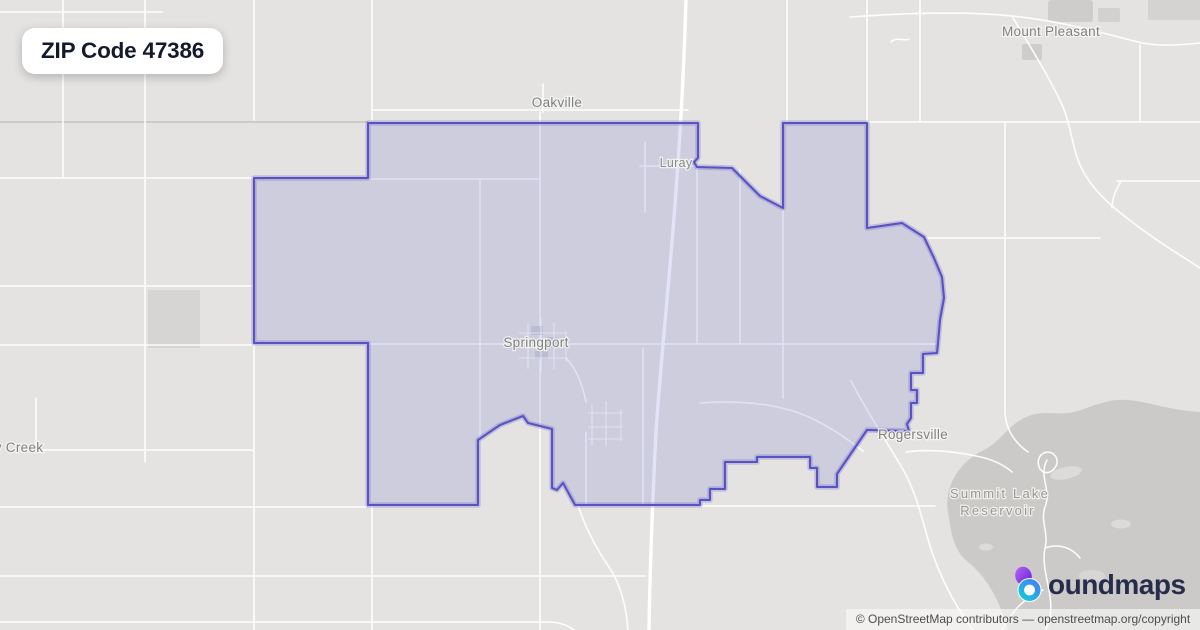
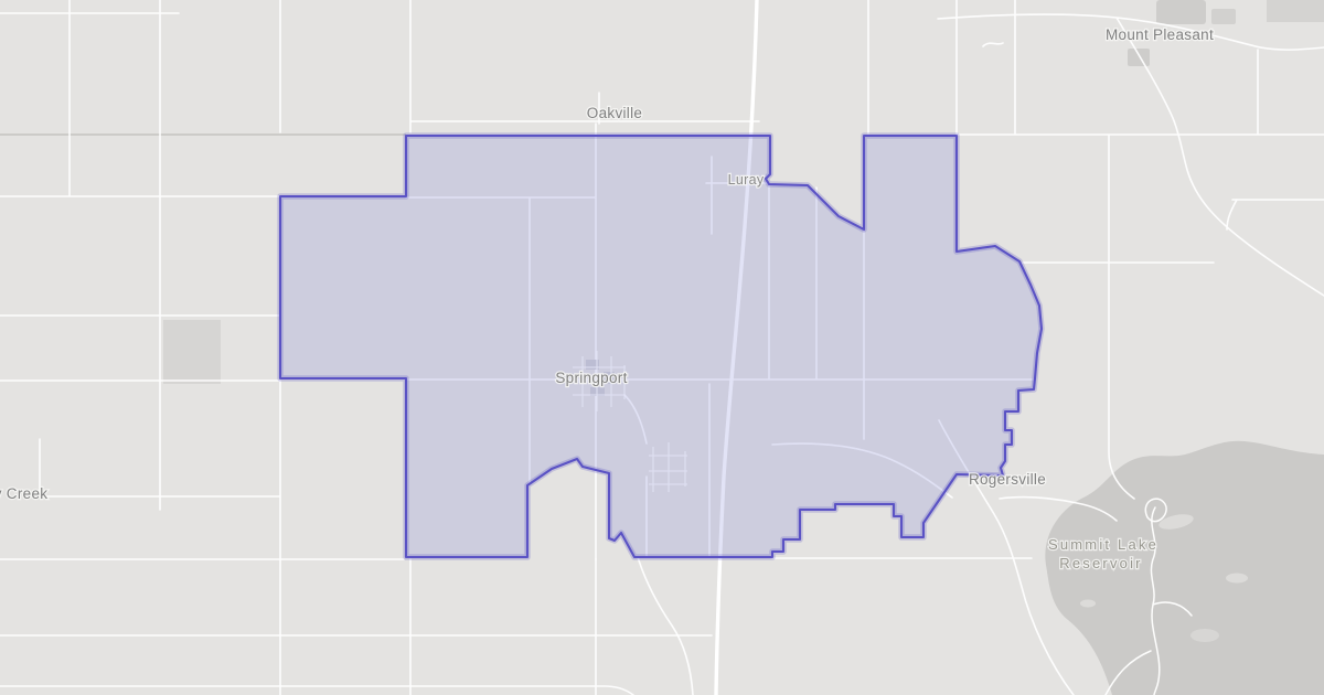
  Mount Pleasant
  Oakville
  Luray
  Springport
  Rogersville
  Summit Lake
  Reservoir
  Creek
- ZIP Code 47386
- oundmaps
- © OpenStreetMap contributors — openstreetmap.org/copyright
